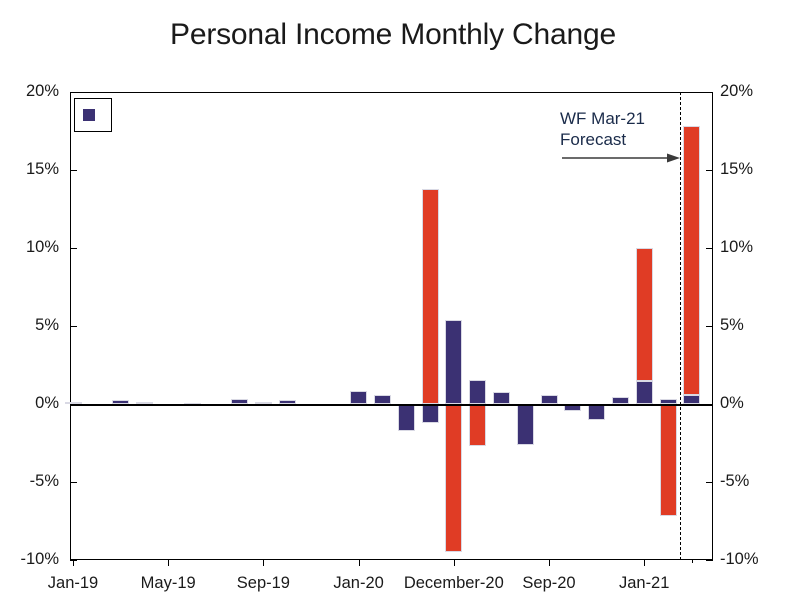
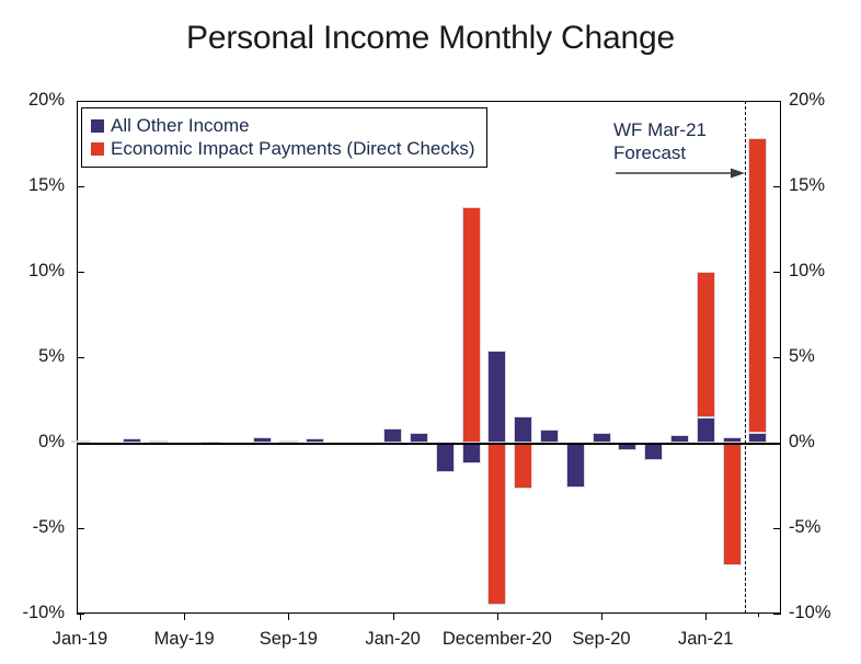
  Personal Income Monthly Change
  -10%
  -10%
  -5%
  -5%
  0%
  0%
  5%
  5%
  10%
  10%
  15%
  15%
  20%
  20%
  Jan-19
  May-19
  Sep-19
  Jan-20
  December-20
  Sep-20
  Jan-21
+ All Other Income
+ Economic Impact Payments (Direct Checks)
  WF Mar-21
  Forecast
